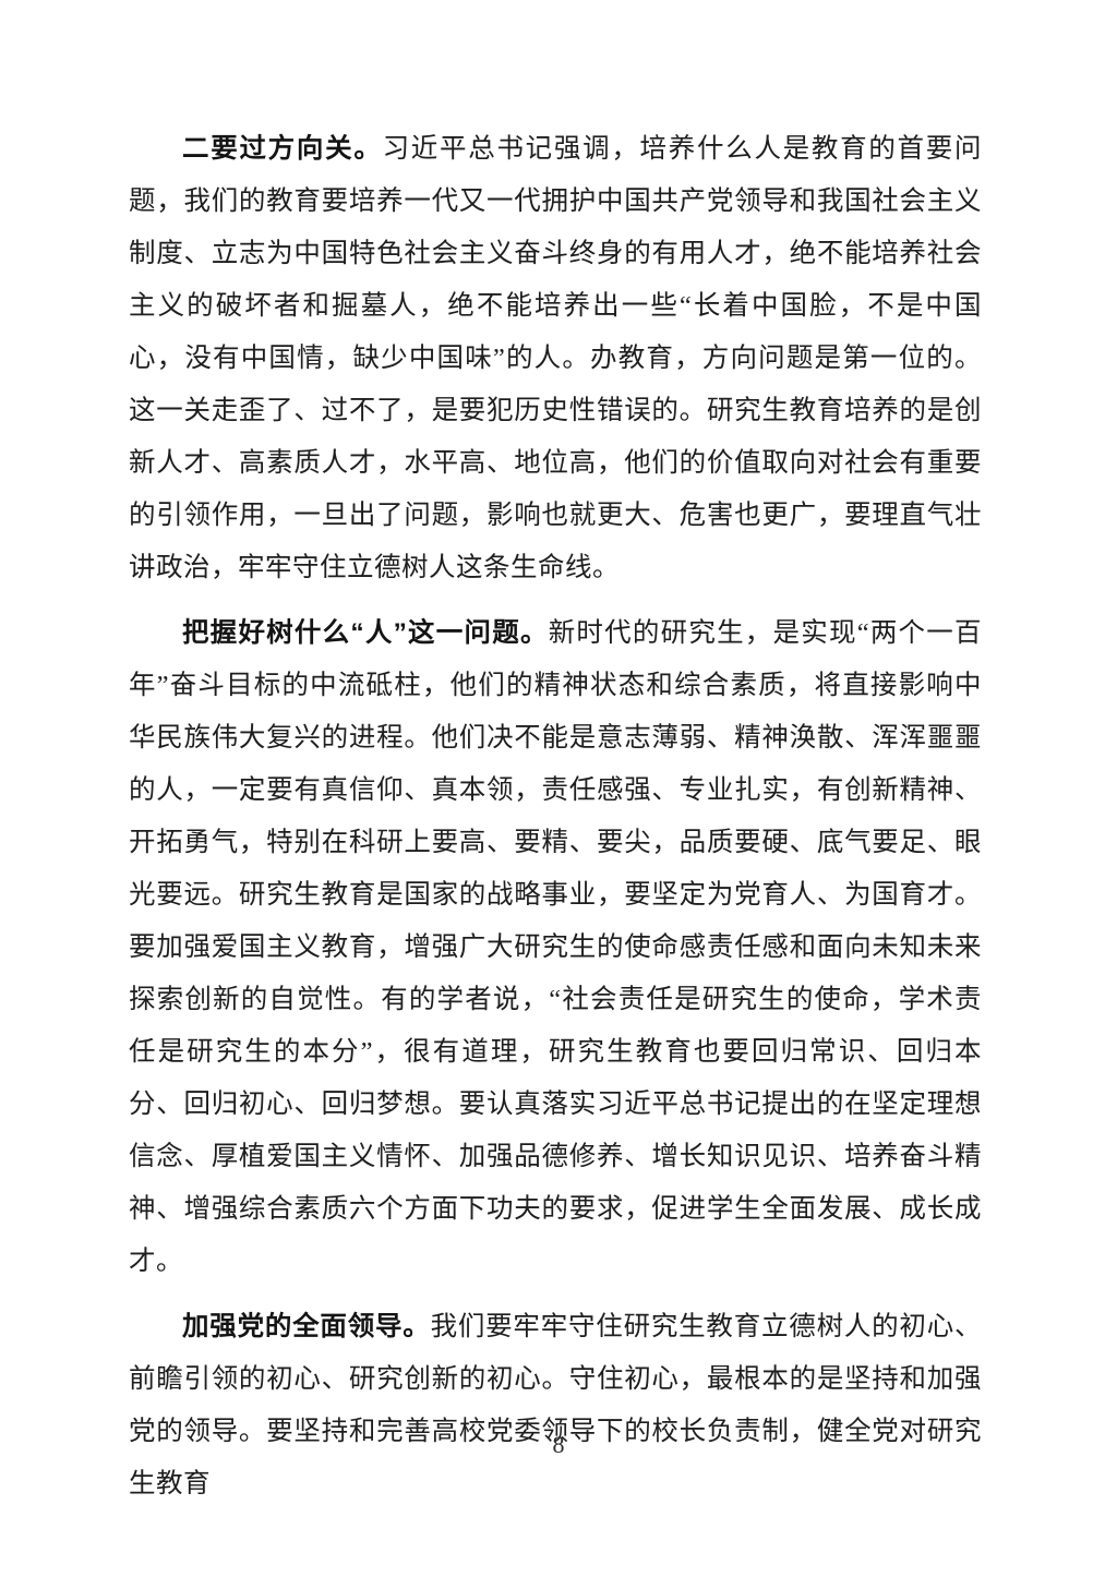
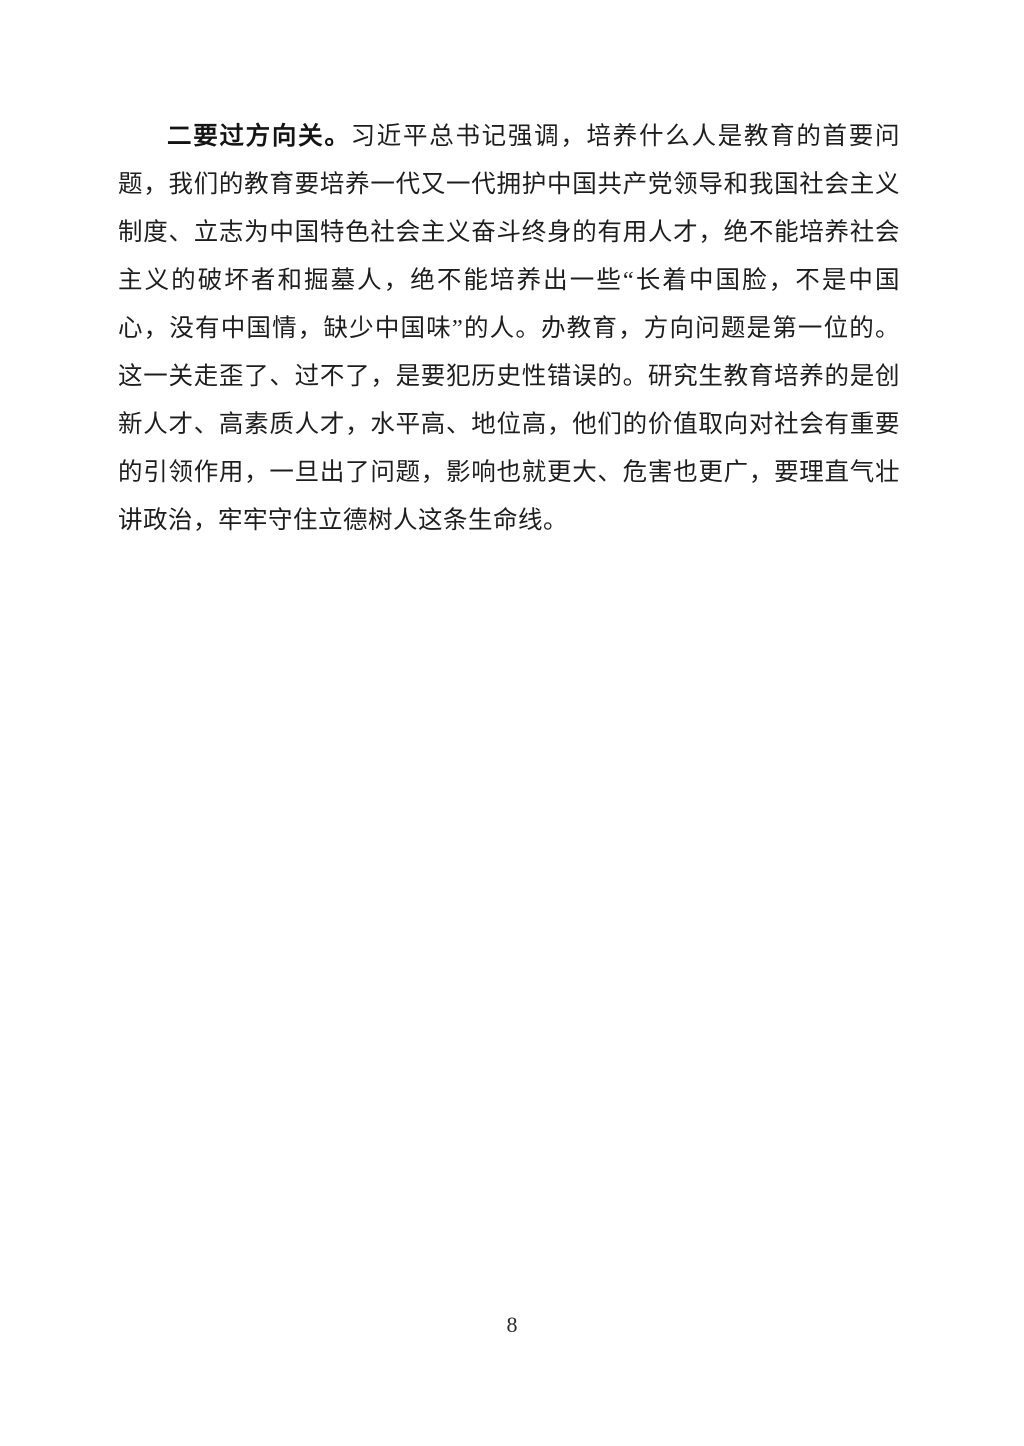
  二要过方向关。习近平总书记强调，培养什么人是教育的首要问题，我们的教育要培养一代又一代拥护中国共产党领导和我国社会主义制度、立志为中国特色社会主义奋斗终身的有用人才，绝不能培养社会主义的破坏者和掘墓人，绝不能培养出一些“长着中国脸，不是中国心，没有中国情，缺少中国味”的人。办教育，方向问题是第一位的。这一关走歪了、过不了，是要犯历史性错误的。研究生教育培养的是创新人才、高素质人才，水平高、地位高，他们的价值取向对社会有重要的引领作用，一旦出了问题，影响也就更大、危害也更广，要理直气壮讲政治，牢牢守住立德树人这条生命线。
- 把握好树什么“人”这一问题。新时代的研究生，是实现“两个一百年”奋斗目标的中流砥柱，他们的精神状态和综合素质，将直接影响中华民族伟大复兴的进程。他们决不能是意志薄弱、精神涣散、浑浑噩噩的人，一定要有真信仰、真本领，责任感强、专业扎实，有创新精神、开拓勇气，特别在科研上要高、要精、要尖，品质要硬、底气要足、眼光要远。研究生教育是国家的战略事业，要坚定为党育人、为国育才。要加强爱国主义教育，增强广大研究生的使命感责任感和面向未知未来探索创新的自觉性。有的学者说，“社会责任是研究生的使命，学术责任是研究生的本分”，很有道理，研究生教育也要回归常识、回归本分、回归初心、回归梦想。要认真落实习近平总书记提出的在坚定理想信念、厚植爱国主义情怀、加强品德修养、增长知识见识、培养奋斗精神、增强综合素质六个方面下功夫的要求，促进学生全面发展、成长成才。
- 加强党的全面领导。我们要牢牢守住研究生教育立德树人的初心、前瞻引领的初心、研究创新的初心。守住初心，最根本的是坚持和加强党的领导。要坚持和完善高校党委领导下的校长负责制，健全党对研究生教育
  8
